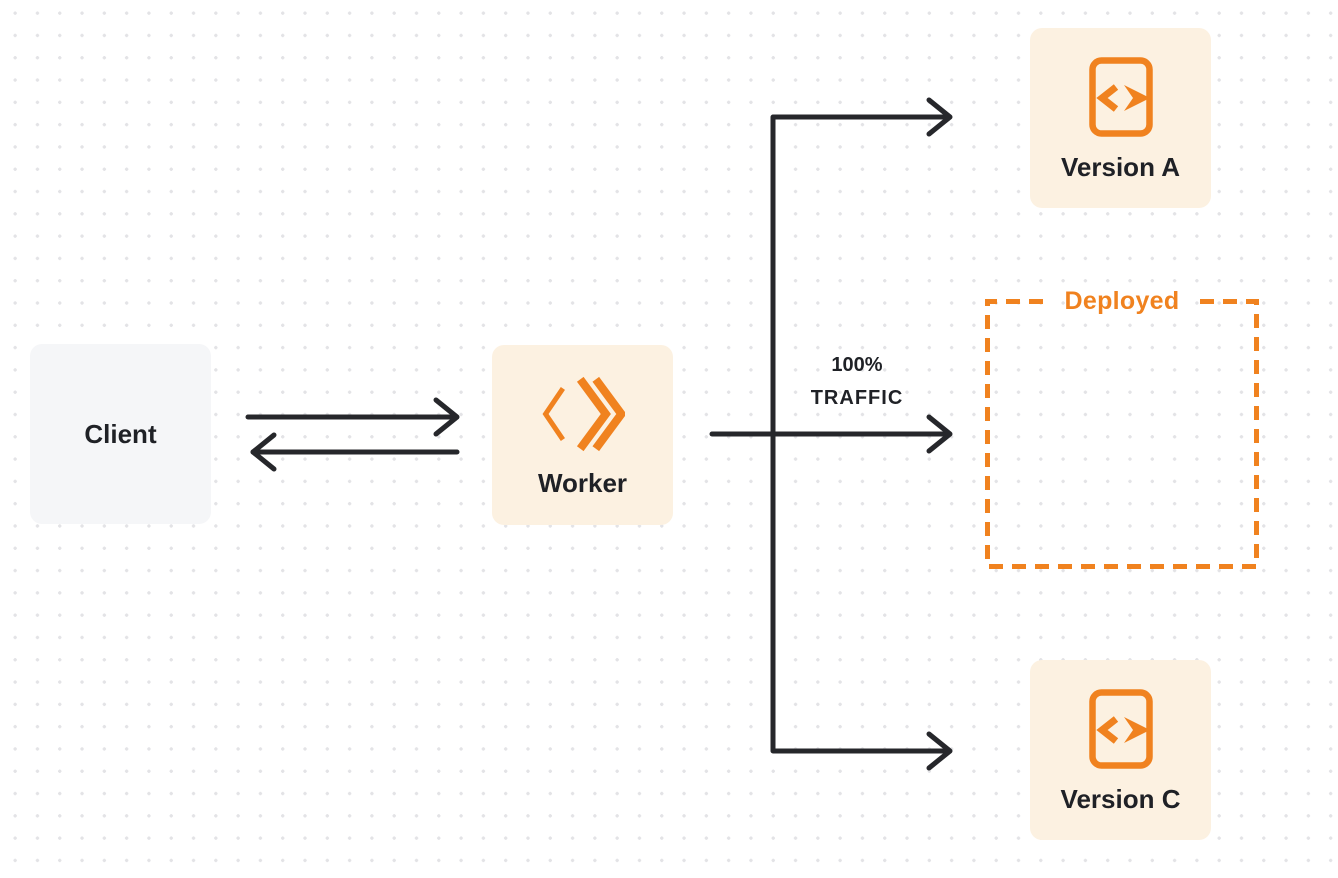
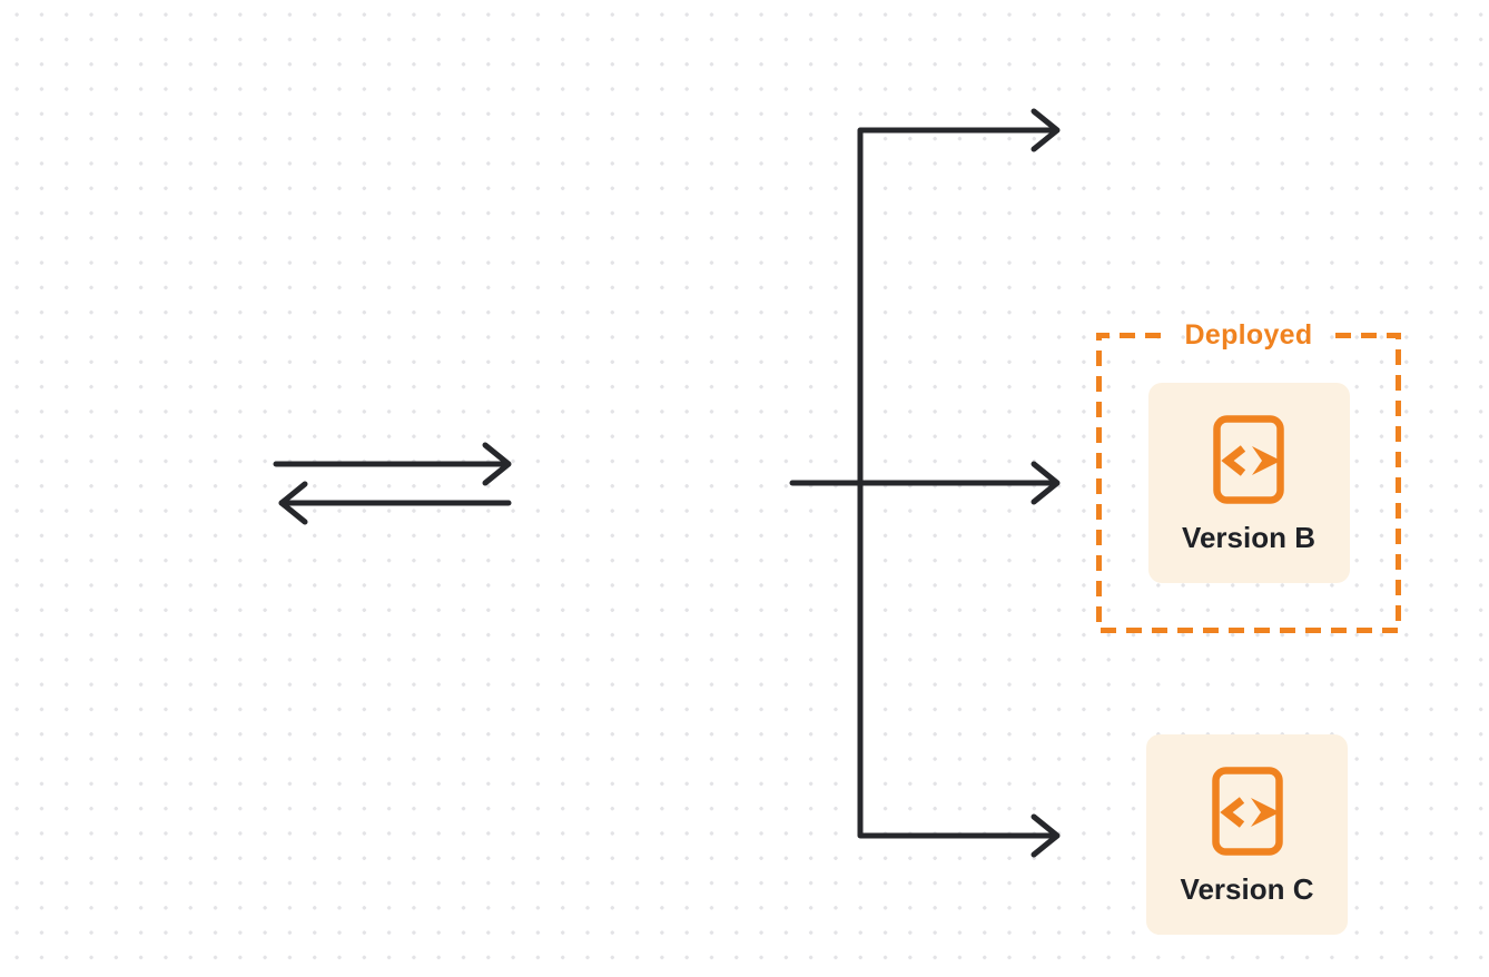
- Client
- Worker
- 100%
- TRAFFIC
- Version A
  Deployed
+ Version B
  Version C
